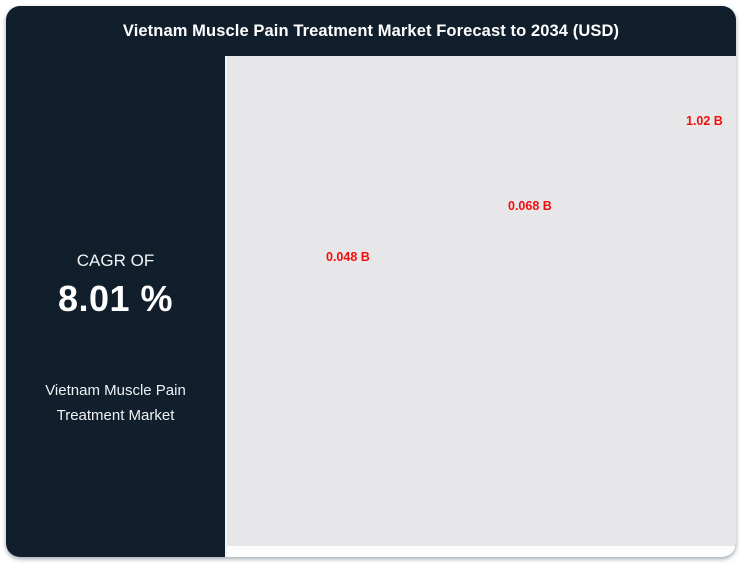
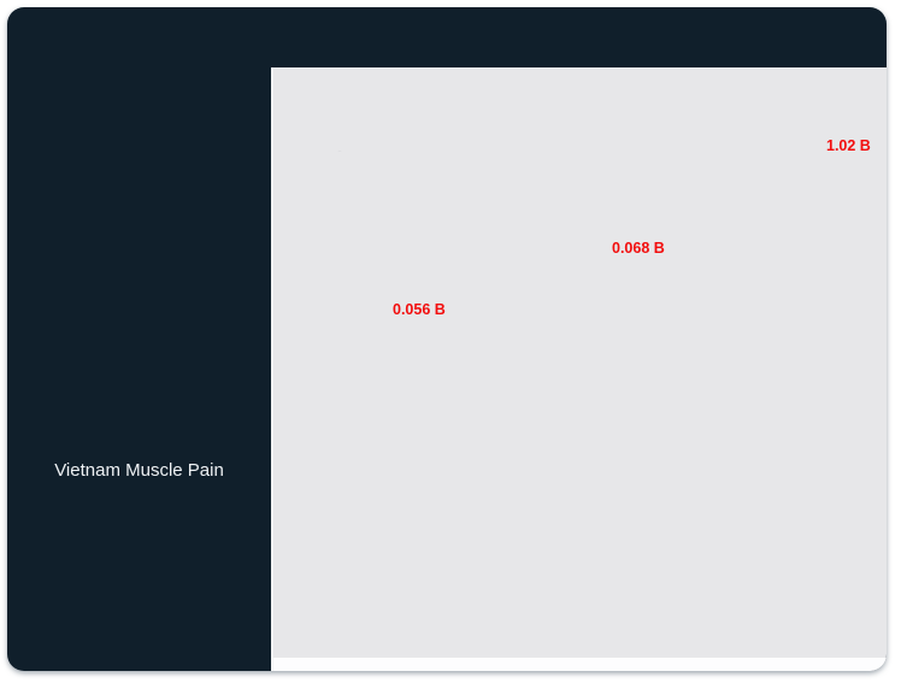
- Vietnam Muscle Pain Treatment Market Forecast to 2034 (USD)
- CAGR OF
- 8.01 %
  Vietnam Muscle Pain
- Treatment Market
- 0.048 B
+ 0.056 B
  0.068 B
  1.02 B
